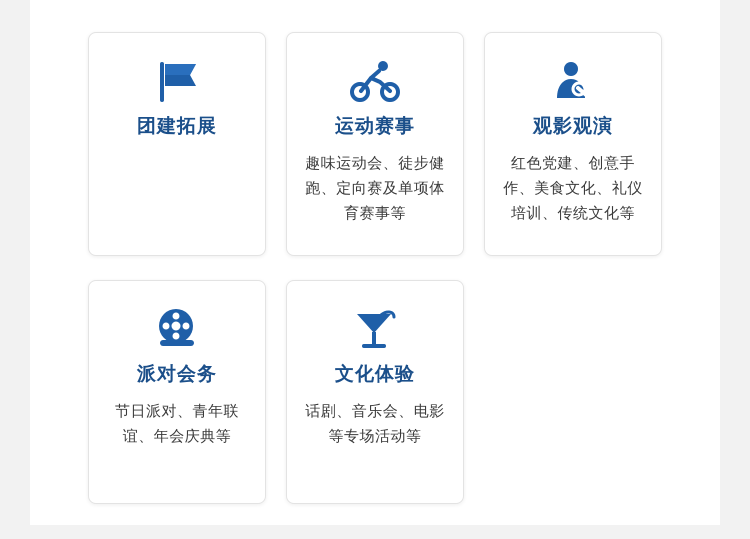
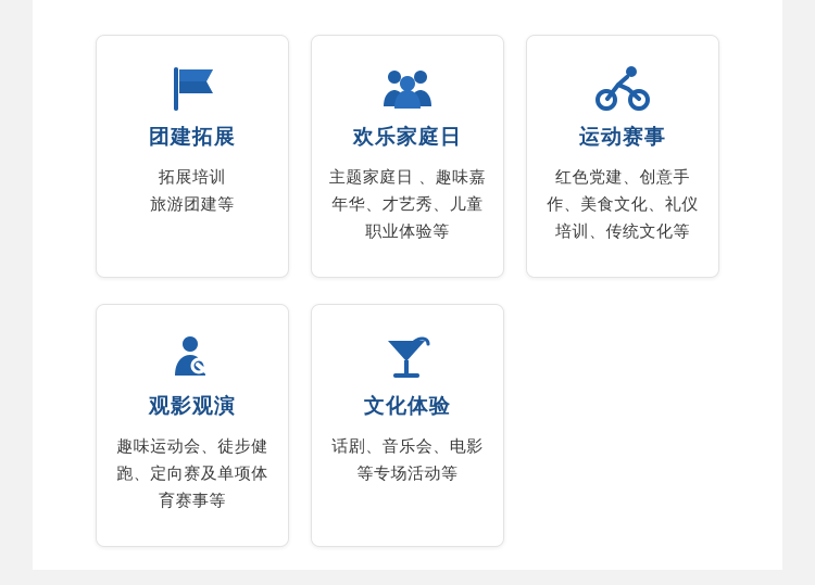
  团建拓展
+ 拓展培训
+ 旅游团建等
+ 欢乐家庭日
+ 主题家庭日 、趣味嘉年华、才艺秀、儿童职业体验等
  运动赛事
- 趣味运动会、徒步健跑、定向赛及单项体育赛事等
+ 红色党建、创意手作、美食文化、礼仪培训、传统文化等
  观影观演
- 红色党建、创意手作、美食文化、礼仪培训、传统文化等
+ 趣味运动会、徒步健跑、定向赛及单项体育赛事等
- 派对会务
- 节日派对、青年联谊、年会庆典等
  文化体验
  话剧、音乐会、电影等专场活动等
